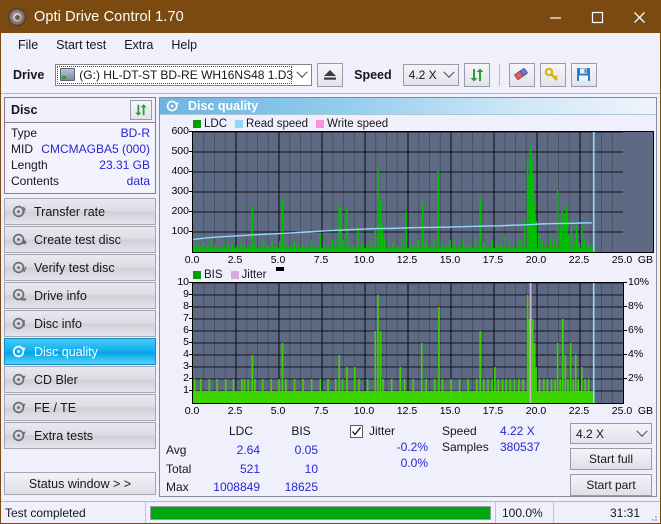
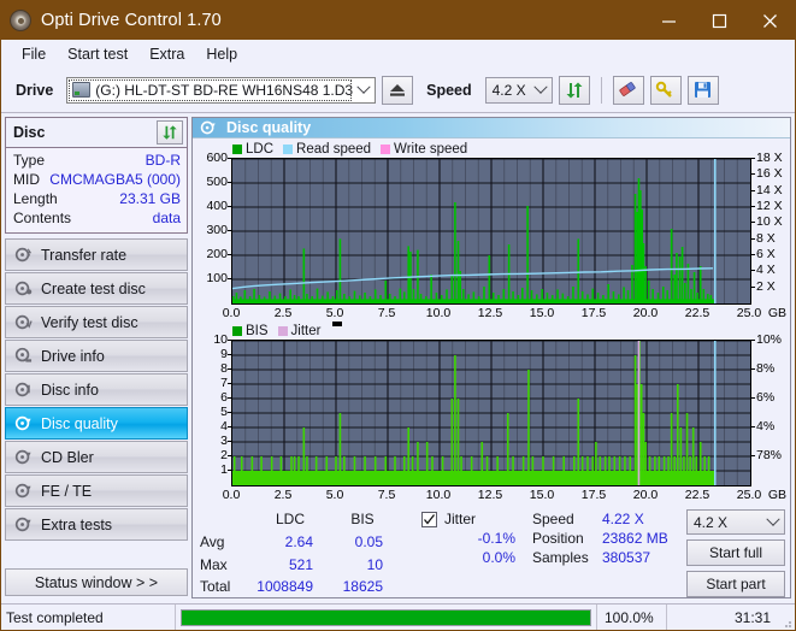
  Opti Drive Control 1.70
  File
  Start test
  Extra
  Help
  Drive
  (G:) HL-DT-ST BD-RE WH16NS48 1.D3
  Speed
  4.2 X
  Disc
  Type
  BD-R
  MID
  CMCMAGBA5 (000)
  Length
  23.31 GB
  Contents
  data
  Transfer rate
  Create test disc
  Verify test disc
  Drive info
  Disc info
  Disc quality
  CD Bler
  FE / TE
  Extra tests
  Status window > >
  Disc quality
  LDC
  Read speed
  Write speed
  100
  200
  300
  400
  500
  600
+ 2 X
+ 4 X
+ 6 X
+ 8 X
+ 10 X
+ 12 X
+ 14 X
+ 16 X
+ 18 X
  0.0
  2.5
  5.0
  7.5
  10.0
  12.5
  15.0
  17.5
  20.0
  22.5
  25.0
  GB
  BIS
  Jitter
  1
  2
  3
  4
  5
  6
  7
  8
  9
  10
- 2%
+ 78%
  4%
  6%
  8%
  10%
  0.0
  2.5
  5.0
  7.5
  10.0
  12.5
  15.0
  17.5
  20.0
  22.5
  25.0
  GB
  LDC
  BIS
  Avg
  2.64
  0.05
- Total
+ Max
  521
  10
- Max
+ Total
  1008849
  18625
  Jitter
- -0.2%
+ -0.1%
  0.0%
  Speed
  4.22 X
+ Position
+ 23862 MB
  Samples
  380537
  4.2 X
  Start full
  Start part
  Test completed
  100.0%
  31:31
